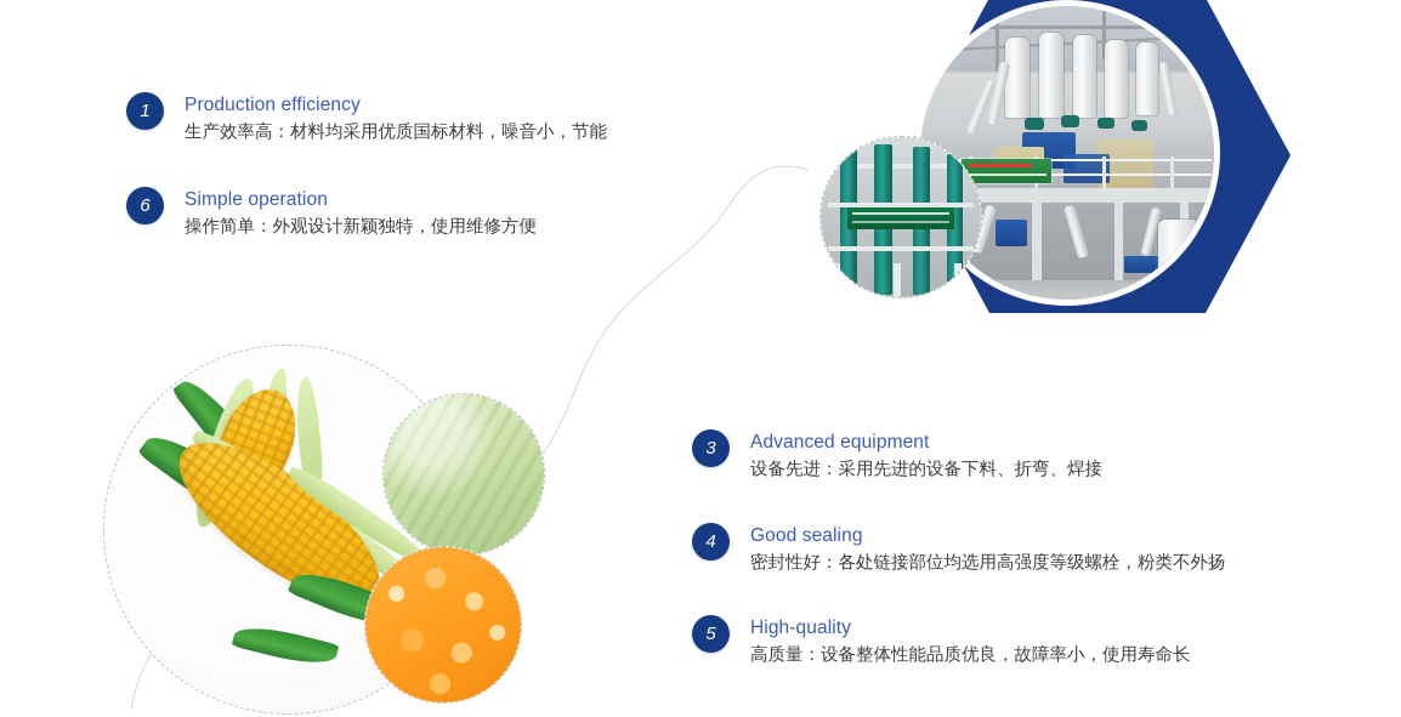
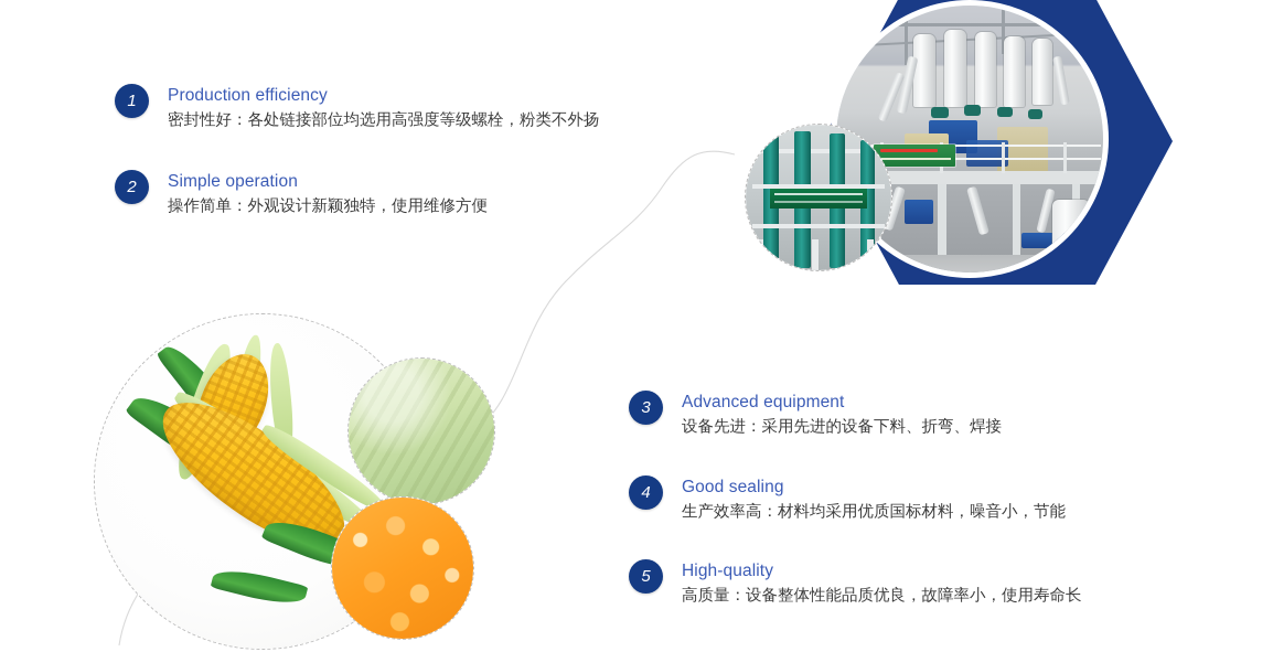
  1
  Production efficiency
- 生产效率高：材料均采用优质国标材料，噪音小，节能
+ 密封性好：各处链接部位均选用高强度等级螺栓，粉类不外扬
- 6
+ 2
  Simple operation
  操作简单：外观设计新颖独特，使用维修方便
  3
  Advanced equipment
  设备先进：采用先进的设备下料、折弯、焊接
  4
  Good sealing
- 密封性好：各处链接部位均选用高强度等级螺栓，粉类不外扬
+ 生产效率高：材料均采用优质国标材料，噪音小，节能
  5
  High-quality
  高质量：设备整体性能品质优良，故障率小，使用寿命长
